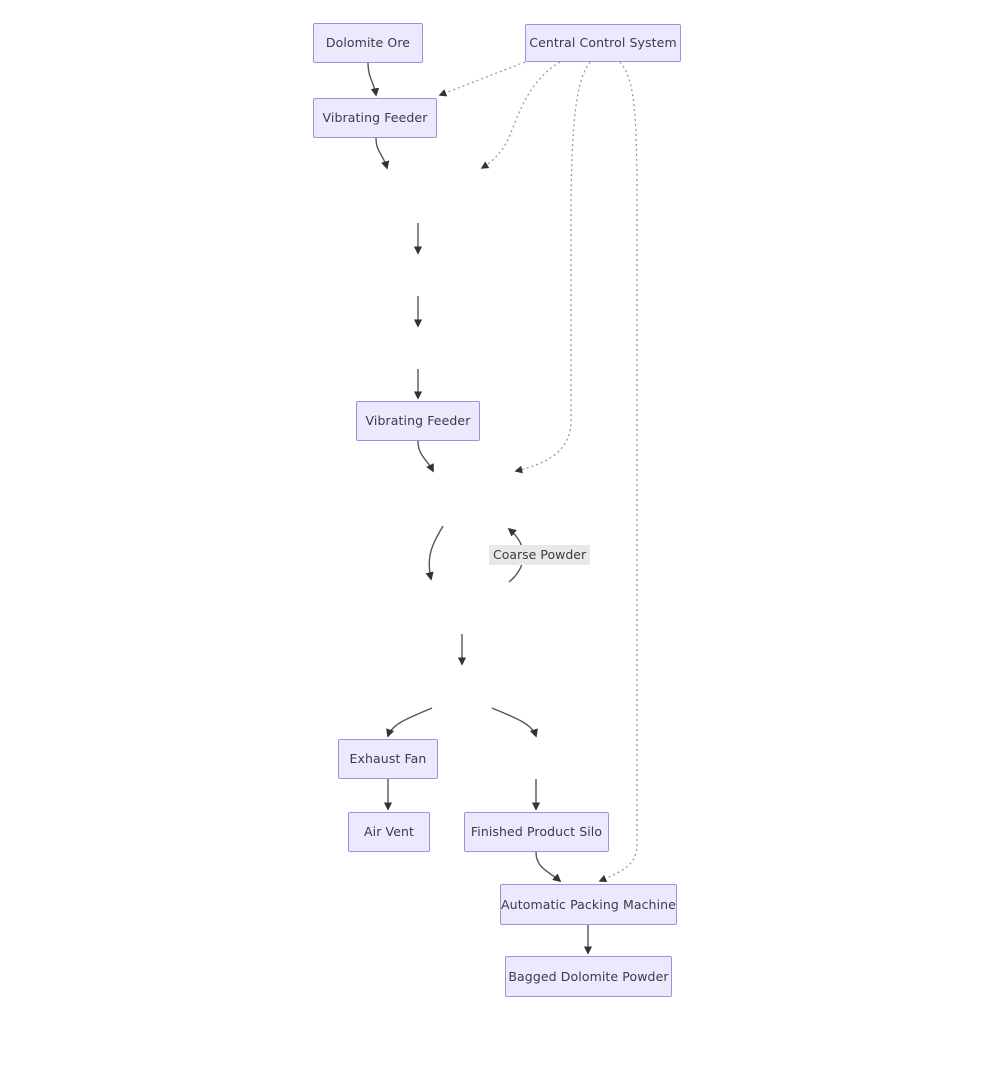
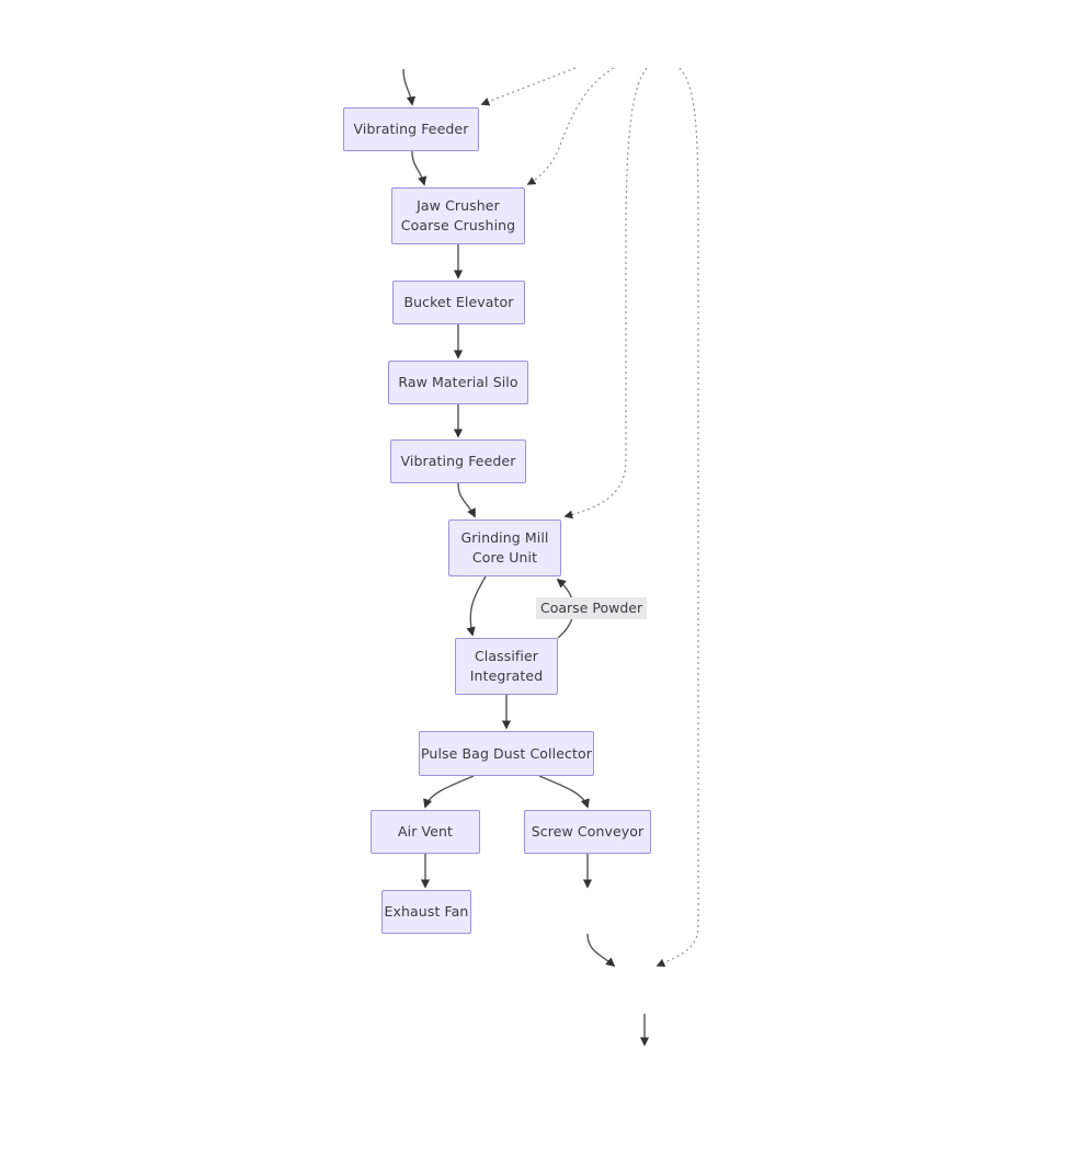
- Dolomite Ore
- Central Control System
  Vibrating Feeder
+ Jaw Crusher
+ Coarse Crushing
+ Bucket Elevator
+ Raw Material Silo
  Vibrating Feeder
+ Grinding Mill
+ Core Unit
+ Classifier
+ Integrated
+ Pulse Bag Dust Collector
- Exhaust Fan
+ Air Vent
+ Screw Conveyor
- Air Vent
+ Exhaust Fan
- Finished Product Silo
- Automatic Packing Machine
- Bagged Dolomite Powder
  Coarse Powder
